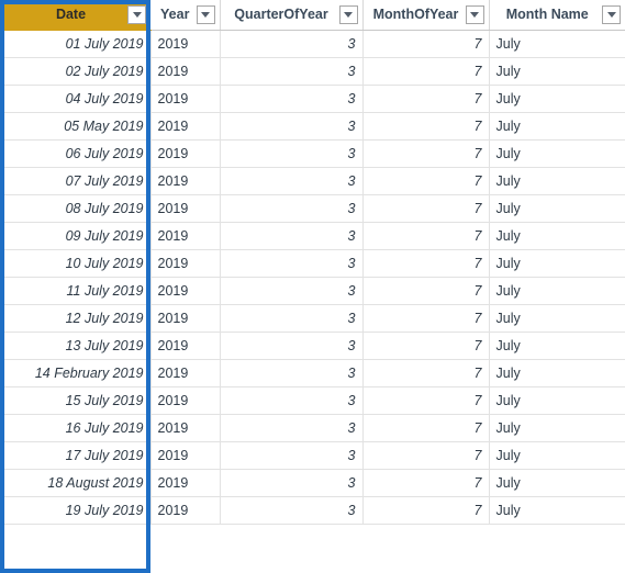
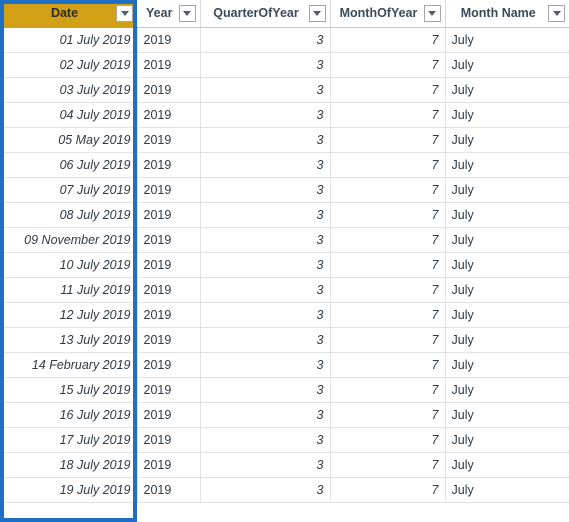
  Date	Year	QuarterOfYear	MonthOfYear	Month Name
  01 July 2019	2019	3	7	July
  02 July 2019	2019	3	7	July
+ 03 July 2019	2019	3	7	July
  04 July 2019	2019	3	7	July
  05 May 2019	2019	3	7	July
  06 July 2019	2019	3	7	July
  07 July 2019	2019	3	7	July
  08 July 2019	2019	3	7	July
- 09 July 2019	2019	3	7	July
+ 09 November 2019	2019	3	7	July
  10 July 2019	2019	3	7	July
  11 July 2019	2019	3	7	July
  12 July 2019	2019	3	7	July
  13 July 2019	2019	3	7	July
  14 February 2019	2019	3	7	July
  15 July 2019	2019	3	7	July
  16 July 2019	2019	3	7	July
  17 July 2019	2019	3	7	July
- 18 August 2019	2019	3	7	July
+ 18 July 2019	2019	3	7	July
  19 July 2019	2019	3	7	July
